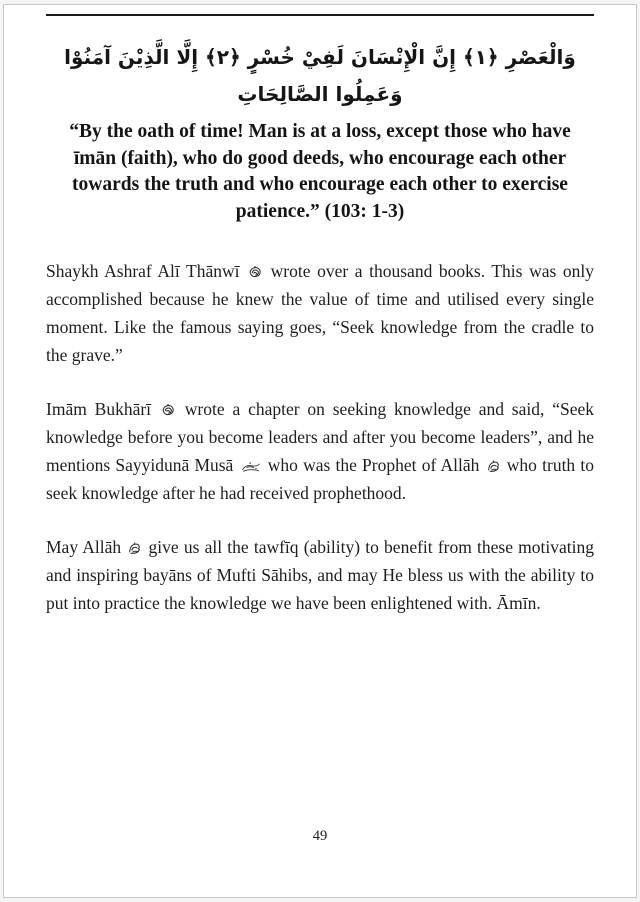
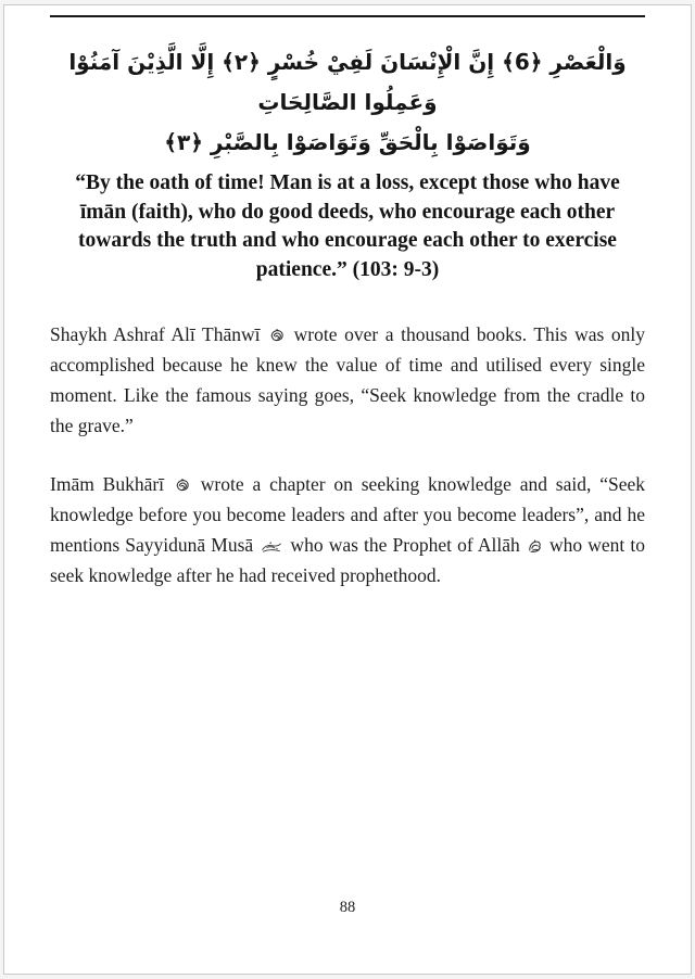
- وَالْعَصْرِ ﴿١﴾ إِنَّ الْإِنْسَانَ لَفِيْ خُسْرٍ ﴿٢﴾ إِلَّا الَّذِيْنَ آمَنُوْا وَعَمِلُوا الصَّالِحَاتِ
+ وَالْعَصْرِ ﴿6﴾ إِنَّ الْإِنْسَانَ لَفِيْ خُسْرٍ ﴿٢﴾ إِلَّا الَّذِيْنَ آمَنُوْا وَعَمِلُوا الصَّالِحَاتِ
+ وَتَوَاصَوْا بِالْحَقِّ وَتَوَاصَوْا بِالصَّبْرِ ﴿٣﴾
- “By the oath of time! Man is at a loss, except those who have īmān (faith), who do good deeds, who encourage each other towards the truth and who encourage each other to exercise patience.” (103: 1-3)
+ “By the oath of time! Man is at a loss, except those who have īmān (faith), who do good deeds, who encourage each other towards the truth and who encourage each other to exercise patience.” (103: 9-3)
  Shaykh Ashraf Alī Thānwī wrote over a thousand books. This was only accomplished because he knew the value of time and utilised every single moment. Like the famous saying goes, “Seek knowledge from the cradle to the grave.”
- Imām Bukhārī wrote a chapter on seeking knowledge and said, “Seek knowledge before you become leaders and after you become leaders”, and he mentions Sayyidunā Musā who was the Prophet of Allāh who truth to seek knowledge after he had received prophethood.
+ Imām Bukhārī wrote a chapter on seeking knowledge and said, “Seek knowledge before you become leaders and after you become leaders”, and he mentions Sayyidunā Musā who was the Prophet of Allāh who went to seek knowledge after he had received prophethood.
- May Allāh give us all the tawfīq (ability) to benefit from these motivating and inspiring bayāns of Mufti Sāhibs, and may He bless us with the ability to put into practice the knowledge we have been enlightened with. Āmīn.
- 49
+ 88
